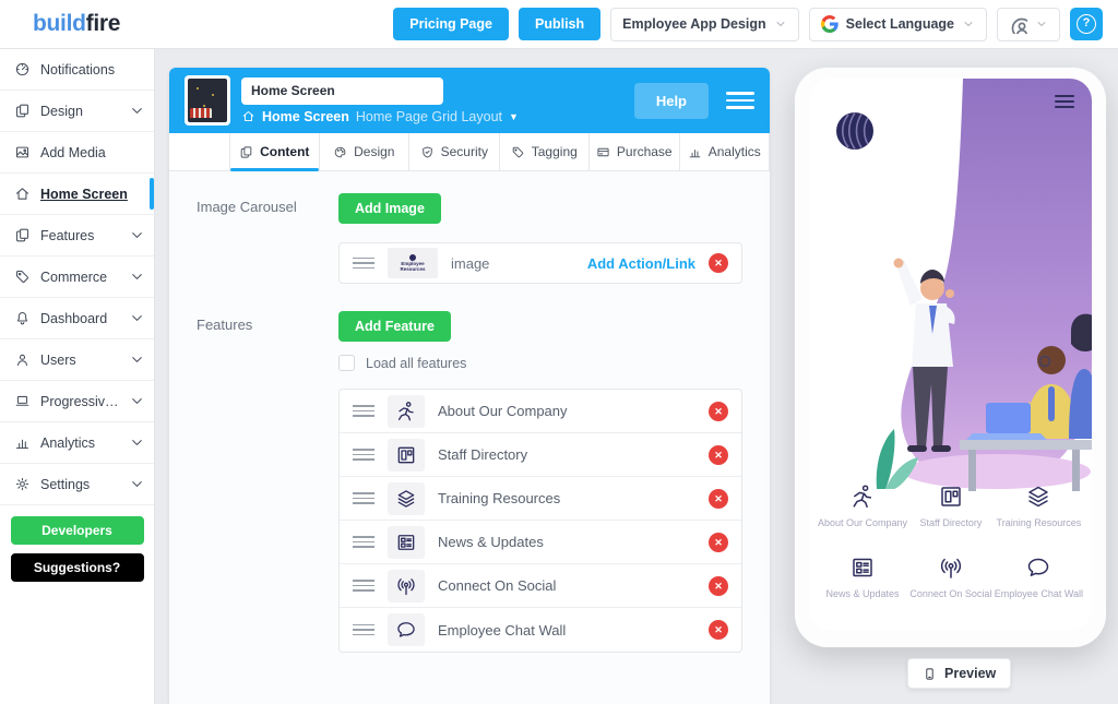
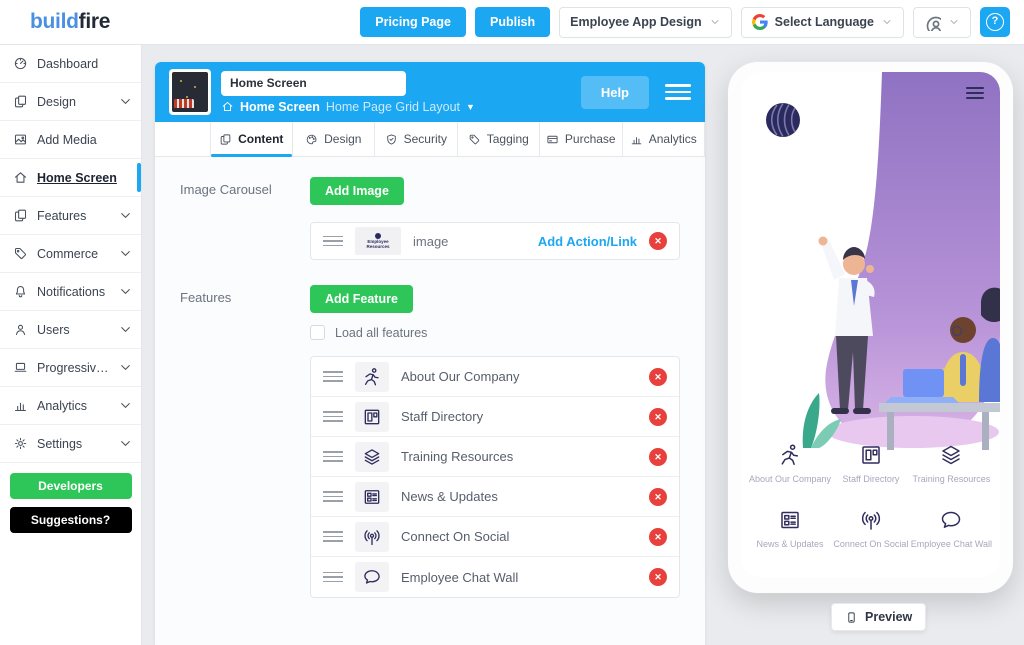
  buildfire
  Pricing Page
  Publish
  Employee App Design
  Select Language
  ?
- Notifications
+ Dashboard
  Design
  Add Media
  Home Screen
  Features
  Commerce
- Dashboard
+ Notifications
  Users
  Analytics
  Settings
  Developers
  Suggestions?
  Home Screen
  Home Screen
  Home Page Grid Layout
  ▼
  Help
  Content
  Design
  Security
  Tagging
  Purchase
  Analytics
  Image Carousel
  Add Image
  image
  Add Action/Link
  ✕
  Features
  Add Feature
  Load all features
  About Our Company
  ✕
  Staff Directory
  ✕
  Training Resources
  ✕
  News & Updates
  ✕
  Connect On Social
  ✕
  Employee Chat Wall
  ✕
  About Our Company
  Staff Directory
  Training Resources
  News & Updates
  Connect On Social
  Employee Chat Wall
  Preview
